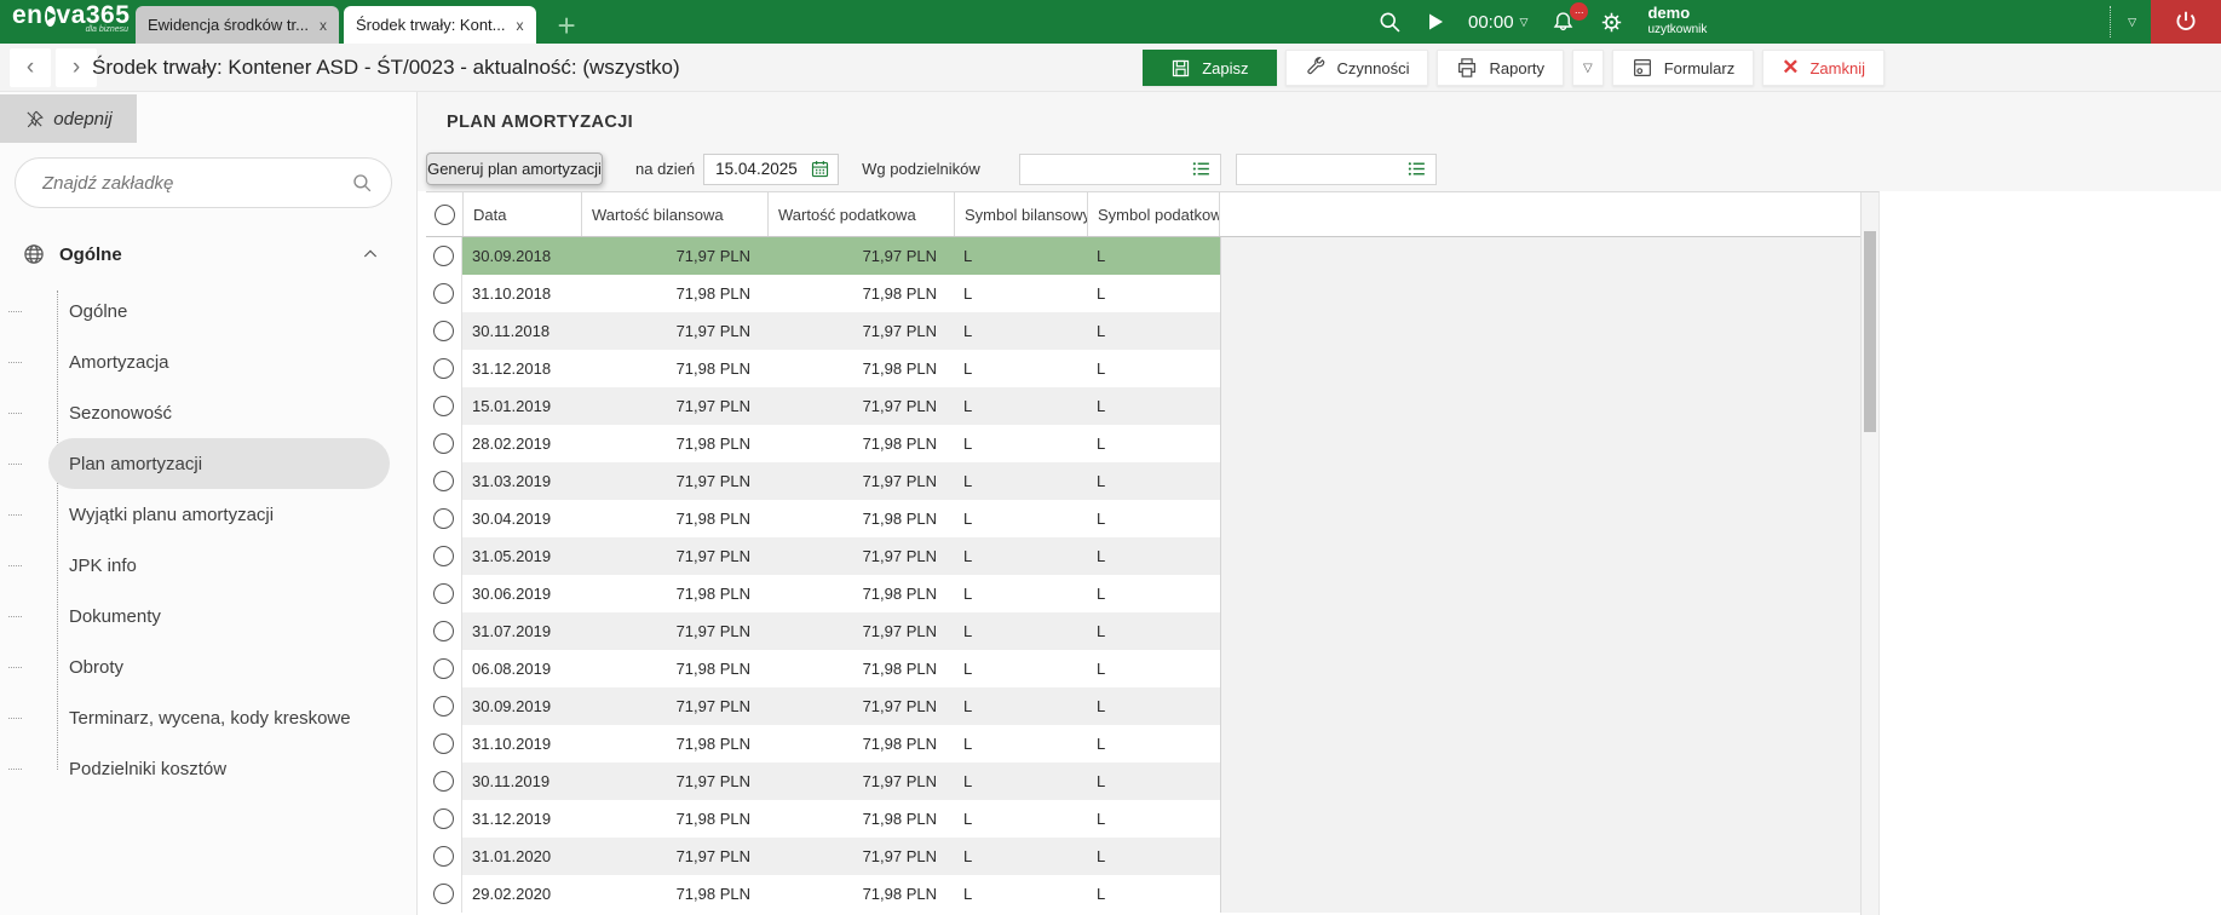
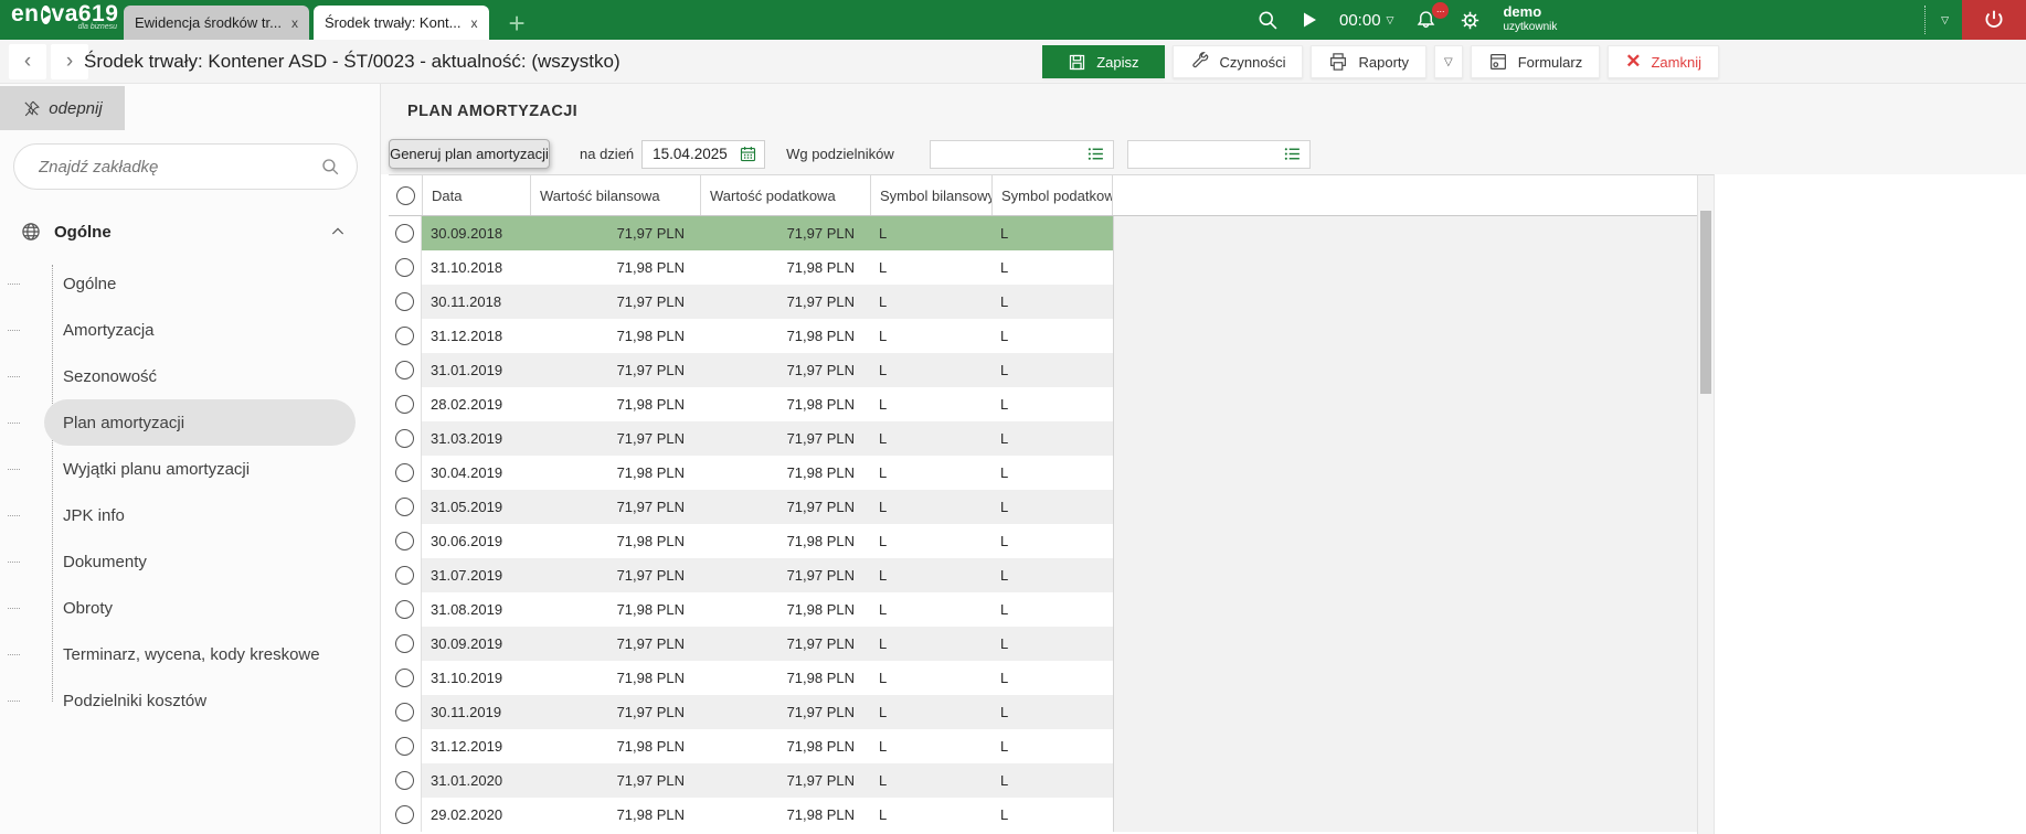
  en
  va
- 365
+ 619
  Ewidencja środków tr...
  x
  Środek trwały: Kont...
  x
  +
  00:00
  ▽
  ...
  demo
  uzytkownik
  ▽
  ‹
  ›
  Środek trwały: Kontener ASD - ŚT/0023 - aktualność: (wszystko)
  Zapisz
  Czynności
  Raporty
  ▽
  Formularz
  ✕
  Zamknij
  odepnij
  Znajdź zakładkę
  Ogólne
  Ogólne
  Amortyzacja
  Sezonowość
  Plan amortyzacji
  Wyjątki planu amortyzacji
  JPK info
  Dokumenty
  Obroty
  Terminarz, wycena, kody kreskowe
  Podzielniki kosztów
  PLAN AMORTYZACJI
  Generuj plan amortyzacji
  na dzień
  15.04.2025
  Wg podzielników
  Data
  Wartość bilansowa
  Wartość podatkowa
  Symbol bilansowy
  Symbol podatkow
  30.09.2018
  71,97 PLN
  71,97 PLN
  L
  L
  31.10.2018
  71,98 PLN
  71,98 PLN
  L
  L
  30.11.2018
  71,97 PLN
  71,97 PLN
  L
  L
  31.12.2018
  71,98 PLN
  71,98 PLN
  L
  L
- 15.01.2019
+ 31.01.2019
  71,97 PLN
  71,97 PLN
  L
  L
  28.02.2019
  71,98 PLN
  71,98 PLN
  L
  L
  31.03.2019
  71,97 PLN
  71,97 PLN
  L
  L
  30.04.2019
  71,98 PLN
  71,98 PLN
  L
  L
  31.05.2019
  71,97 PLN
  71,97 PLN
  L
  L
  30.06.2019
  71,98 PLN
  71,98 PLN
  L
  L
  31.07.2019
  71,97 PLN
  71,97 PLN
  L
  L
- 06.08.2019
+ 31.08.2019
  71,98 PLN
  71,98 PLN
  L
  L
  30.09.2019
  71,97 PLN
  71,97 PLN
  L
  L
  31.10.2019
  71,98 PLN
  71,98 PLN
  L
  L
  30.11.2019
  71,97 PLN
  71,97 PLN
  L
  L
  31.12.2019
  71,98 PLN
  71,98 PLN
  L
  L
  31.01.2020
  71,97 PLN
  71,97 PLN
  L
  L
  29.02.2020
  71,98 PLN
  71,98 PLN
  L
  L
